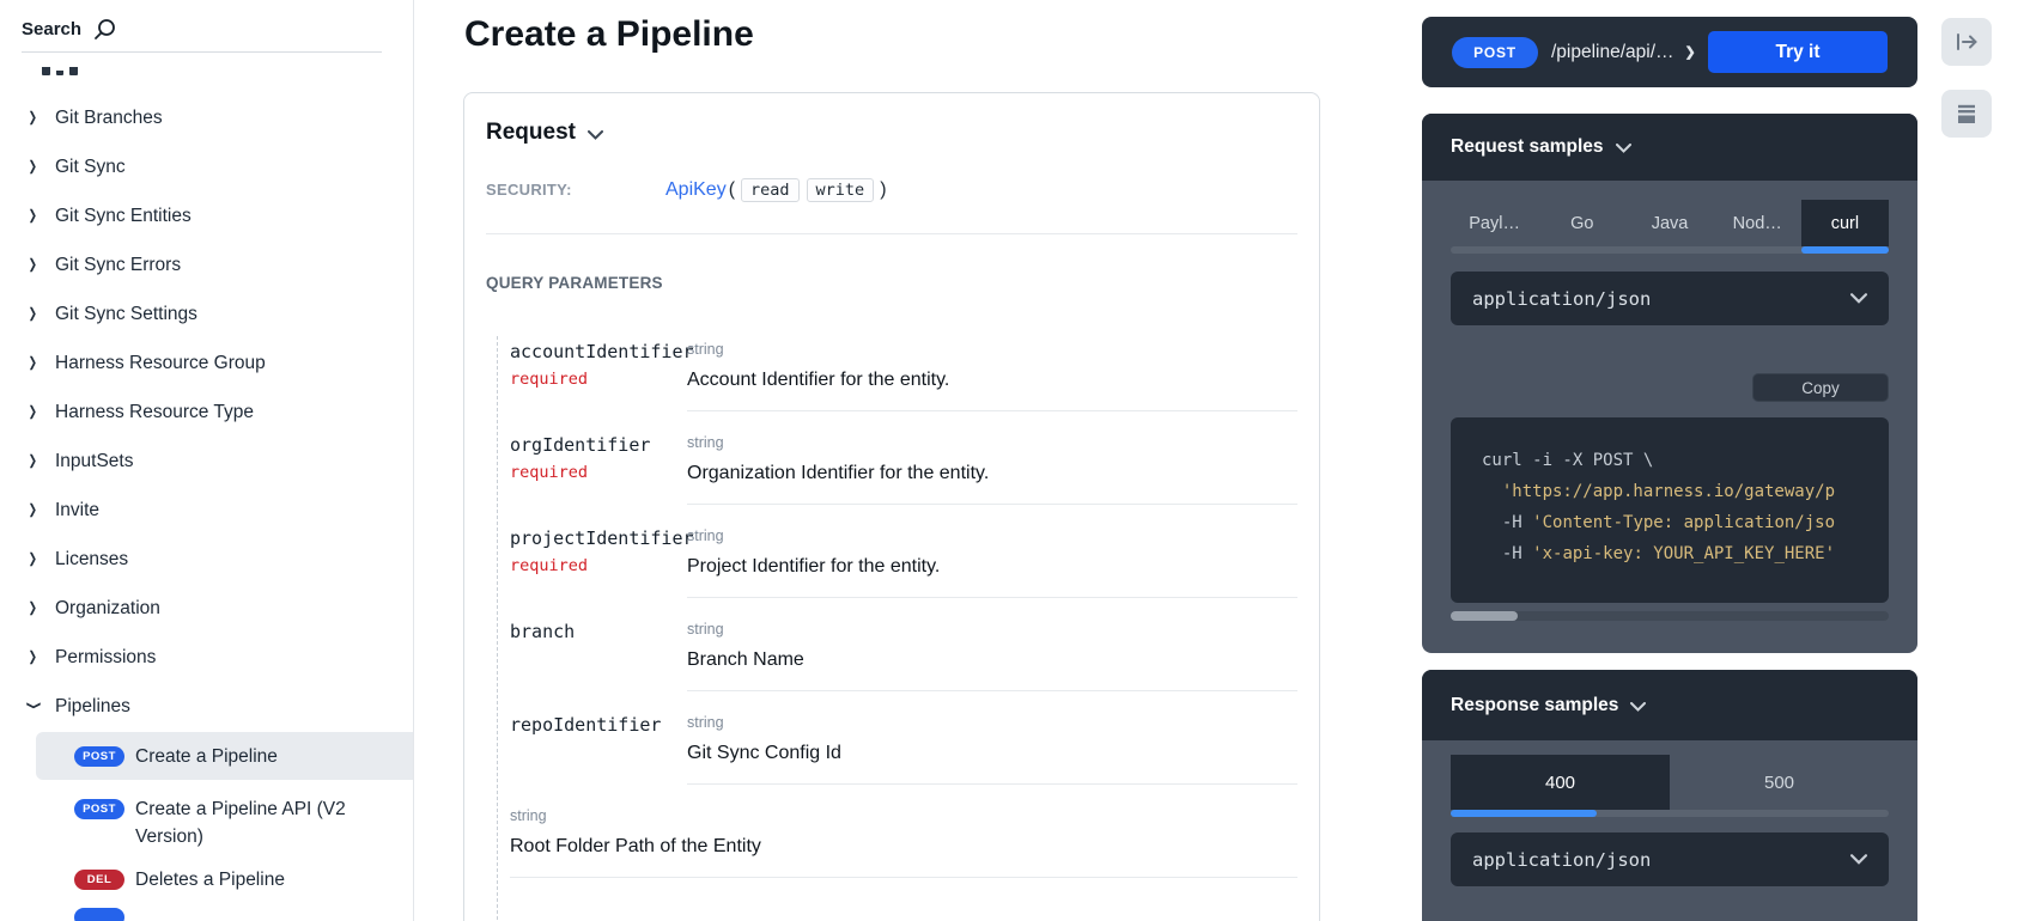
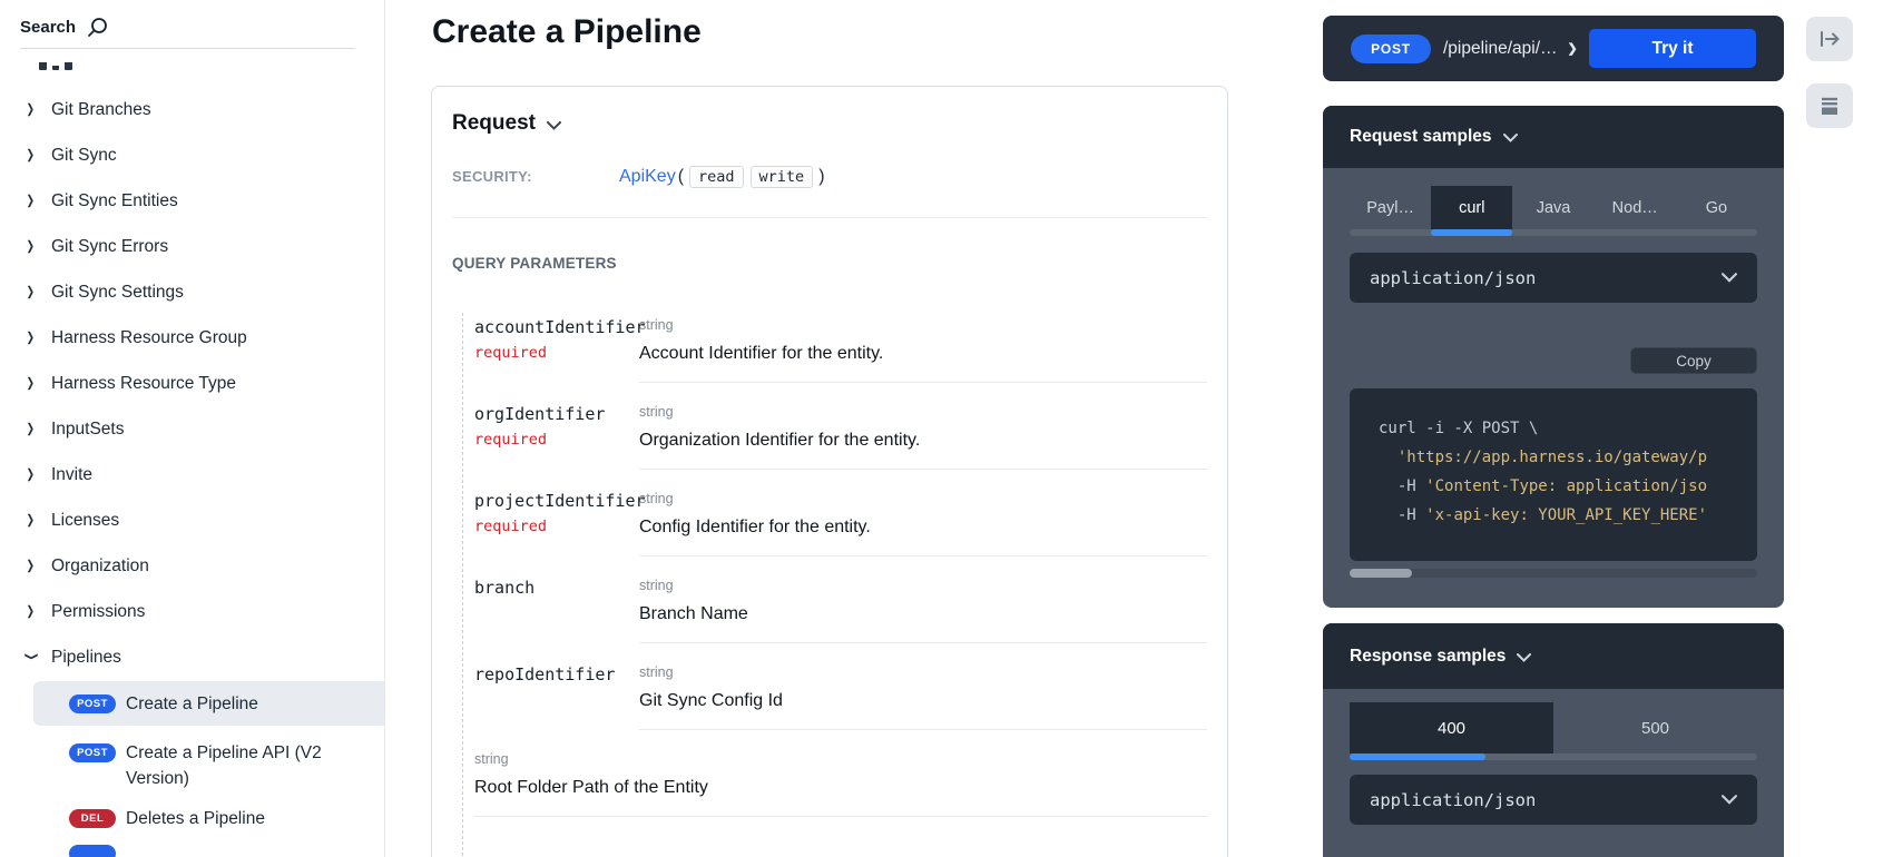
  Search
  ❯
  Git Branches
  ❯
  Git Sync
  ❯
  Git Sync Entities
  ❯
  Git Sync Errors
  ❯
  Git Sync Settings
  ❯
  Harness Resource Group
  ❯
  Harness Resource Type
  ❯
  InputSets
  ❯
  Invite
  ❯
  Licenses
  ❯
  Organization
  ❯
  Permissions
  Pipelines
  POST
  Create a Pipeline
  POST
  Create a Pipeline API (V2 Version)
  DEL
  Deletes a Pipeline
  Create a Pipeline
  Request
  SECURITY:
  ApiKey
  (
  read
  write
  )
  QUERY PARAMETERS
  accountIdentifie
  required
  string
  Account Identifier for the entity.
  orgIdentifier
  required
  string
  Organization Identifier for the entity.
  projectIdentifie
  required
  string
- Project Identifier for the entity.
+ Config Identifier for the entity.
  branch
  string
  Branch Name
  repoIdentifier
  string
  Git Sync Config Id
  string
  Root Folder Path of the Entity
  POST
  /pipeline/api/…
  ❯
  Try it
  Request samples
  Payl…
- Go
+ curl
  Java
  Nod…
- curl
+ Go
  application/json
  Copy
  curl -i -X POST \
  'https://app.harness.io/gateway/p
  -H 'Content-Type: application/jso
  -H 'x-api-key: YOUR_API_KEY_HERE'
  Response samples
  400
  500
  application/json
